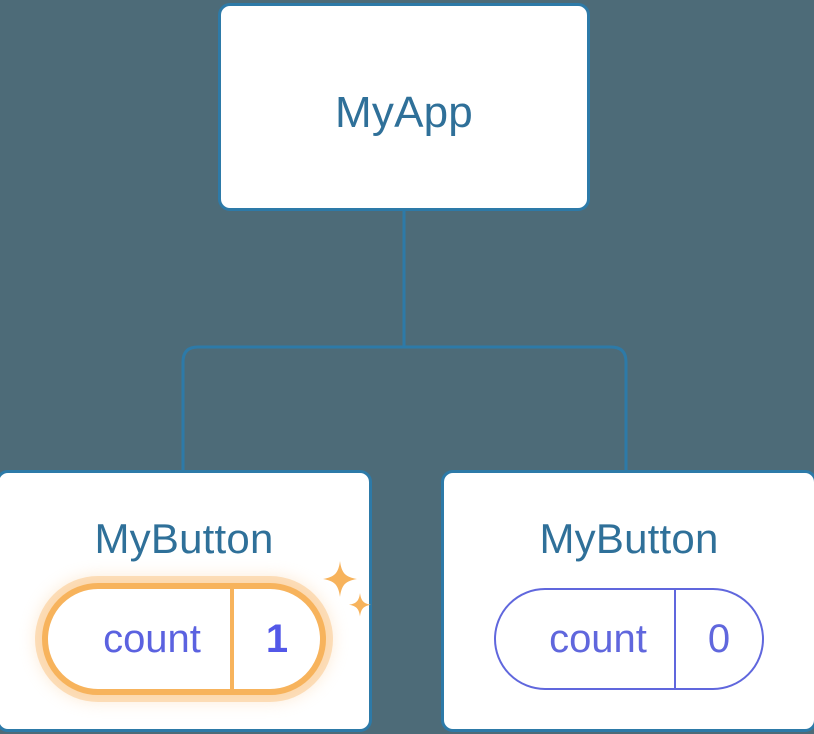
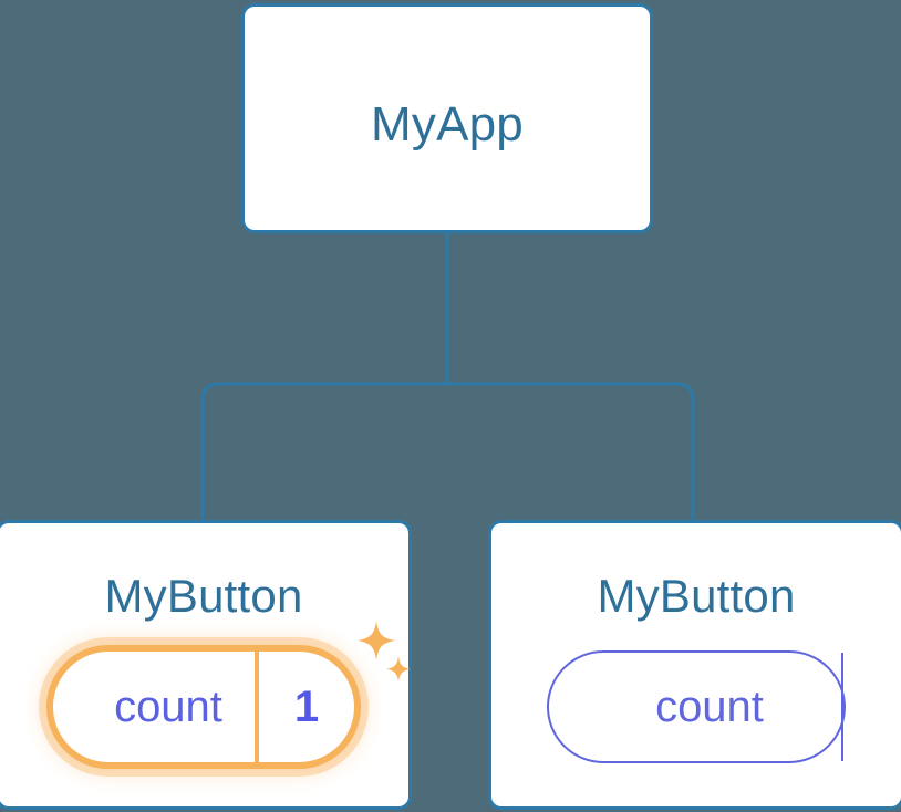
  MyApp
  MyButton
  count
  1
  MyButton
  count
- 0
